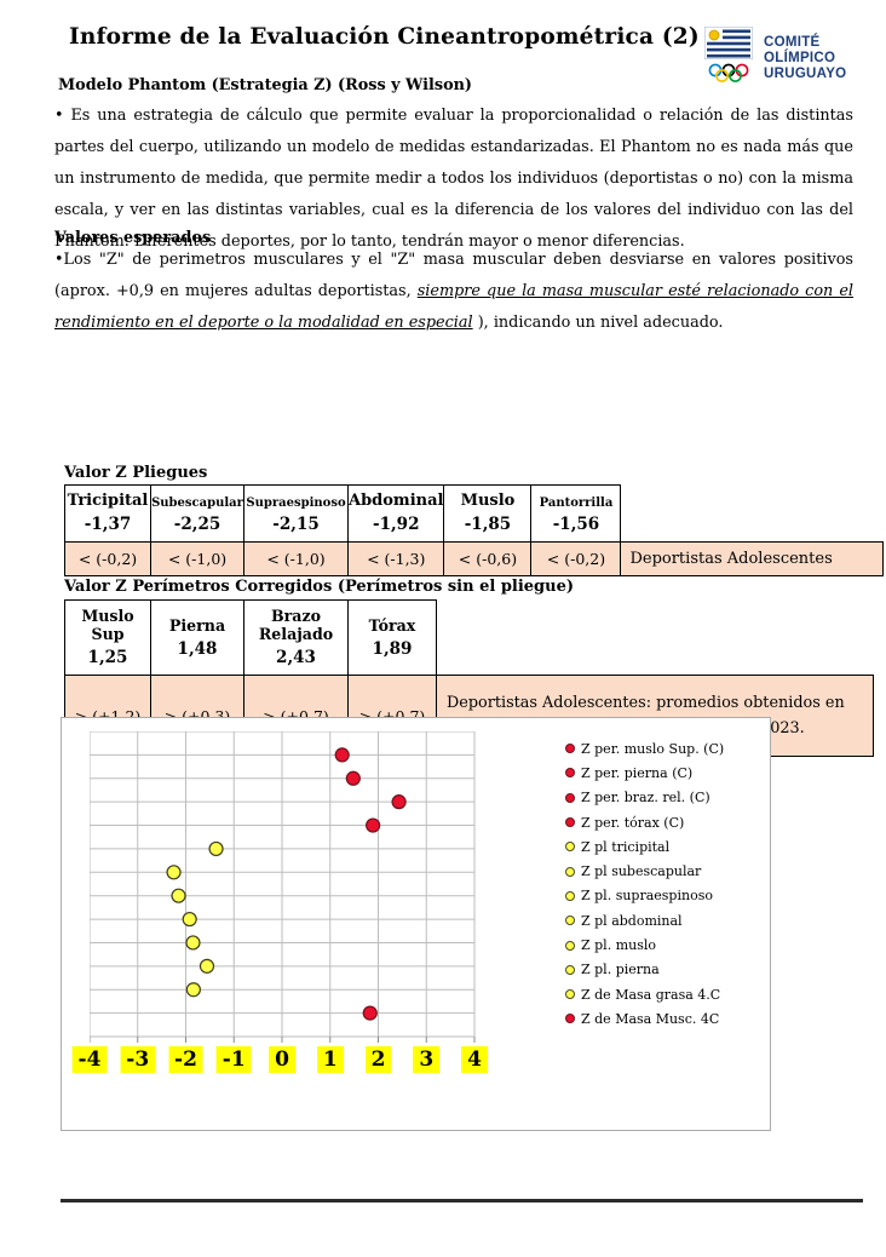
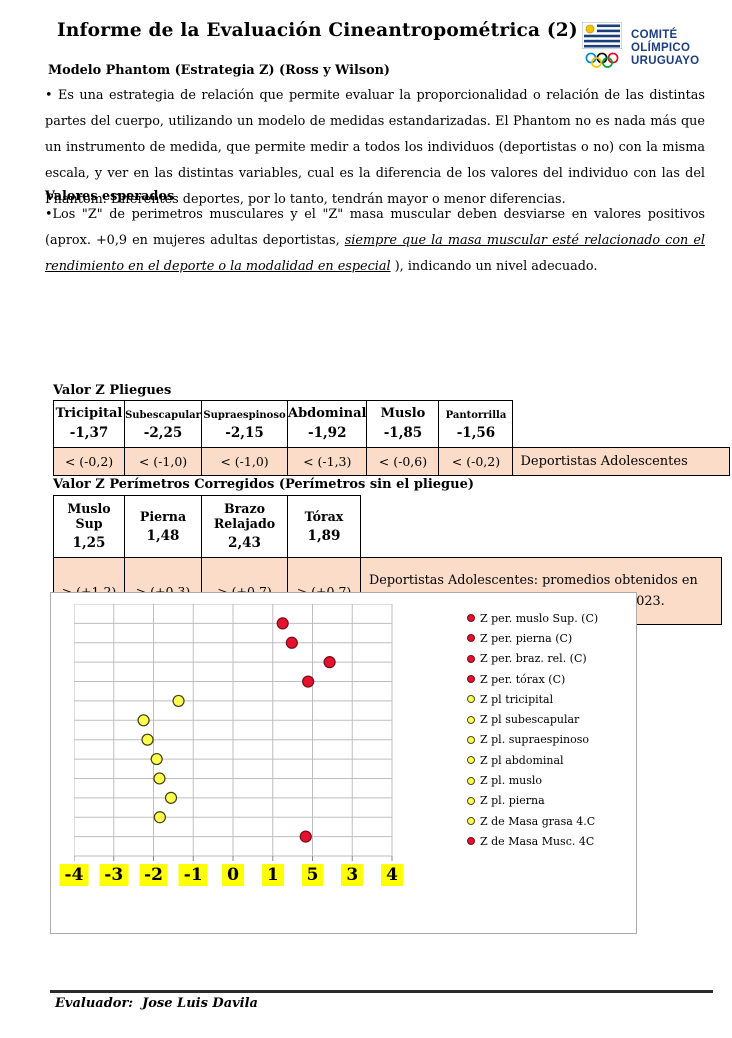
  Informe de la Evaluación Cineantropométrica (2)
  COMITÉ
  OLÍMPICO
  URUGUAYO
  Modelo Phantom (Estrategia Z) (Ross y Wilson)
- • Es una estrategia de cálculo que permite evaluar la proporcionalidad o relación de las distintas partes del cuerpo, utilizando un modelo de medidas estandarizadas. El Phantom no es nada más que un instrumento de medida, que permite medir a todos los individuos (deportistas o no) con la misma escala, y ver en las distintas variables, cual es la diferencia de los valores del individuo con las del Phantom. Diferentes deportes, por lo tanto, tendrán mayor o menor diferencias.
+ • Es una estrategia de relación que permite evaluar la proporcionalidad o relación de las distintas partes del cuerpo, utilizando un modelo de medidas estandarizadas. El Phantom no es nada más que un instrumento de medida, que permite medir a todos los individuos (deportistas o no) con la misma escala, y ver en las distintas variables, cual es la diferencia de los valores del individuo con las del Phantom. Diferentes deportes, por lo tanto, tendrán mayor o menor diferencias.
  Valores esperados
  •Los "Z" de perimetros musculares y el "Z" masa muscular deben desviarse en valores positivos (aprox. +0,9 en mujeres adultas deportistas, siempre que la masa muscular esté relacionado con el rendimiento en el deporte o la modalidad en especial ), indicando un nivel adecuado.
  Valor Z Pliegues
  Tricipital-1,37	Subescapular-2,25	Supraespinoso-2,15	Abdominal-1,92	Muslo-1,85	Pantorrilla-1,56
  < (-0,2)	< (-1,0)	< (-1,0)	< (-1,3)	< (-0,6)	< (-0,2)	Deportistas Adolescentes
  Valor Z Perímetros Corregidos (Perímetros sin el pliegue)
  Muslo Sup1,25	Pierna1,48	Brazo Relajado2,43	Tórax1,89
  -4
  -3
  -2
  -1
  0
  1
- 2
+ 5
  3
  4
  Z per. muslo Sup. (C)
  Z per. pierna (C)
  Z per. braz. rel. (C)
  Z per. tórax (C)
  Z pl tricipital
  Z pl subescapular
  Z pl. supraespinoso
  Z pl abdominal
  Z pl. muslo
  Z pl. pierna
  Z de Masa grasa 4.C
  Z de Masa Musc. 4C
+ Evaluador: Jose Luis Davila
